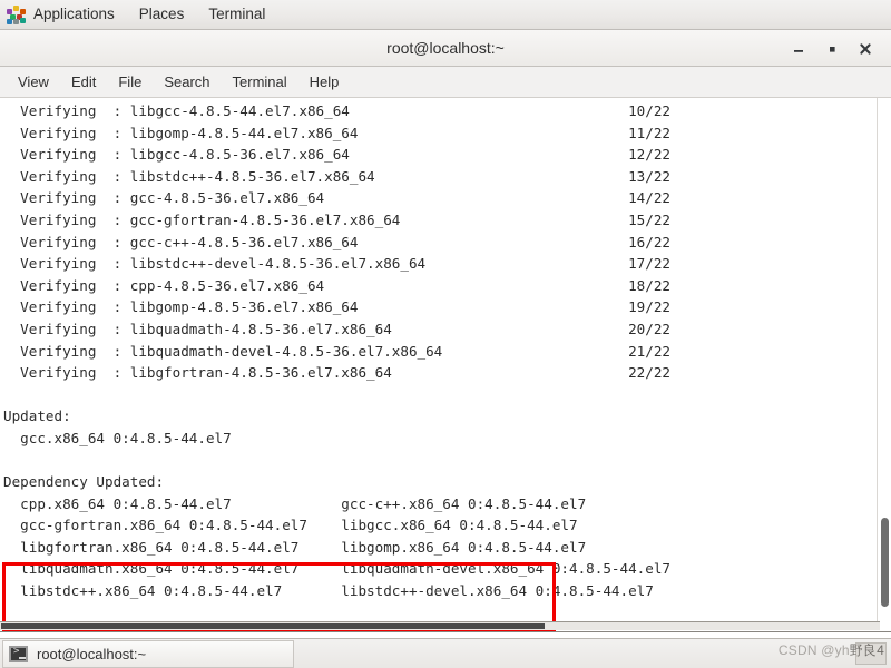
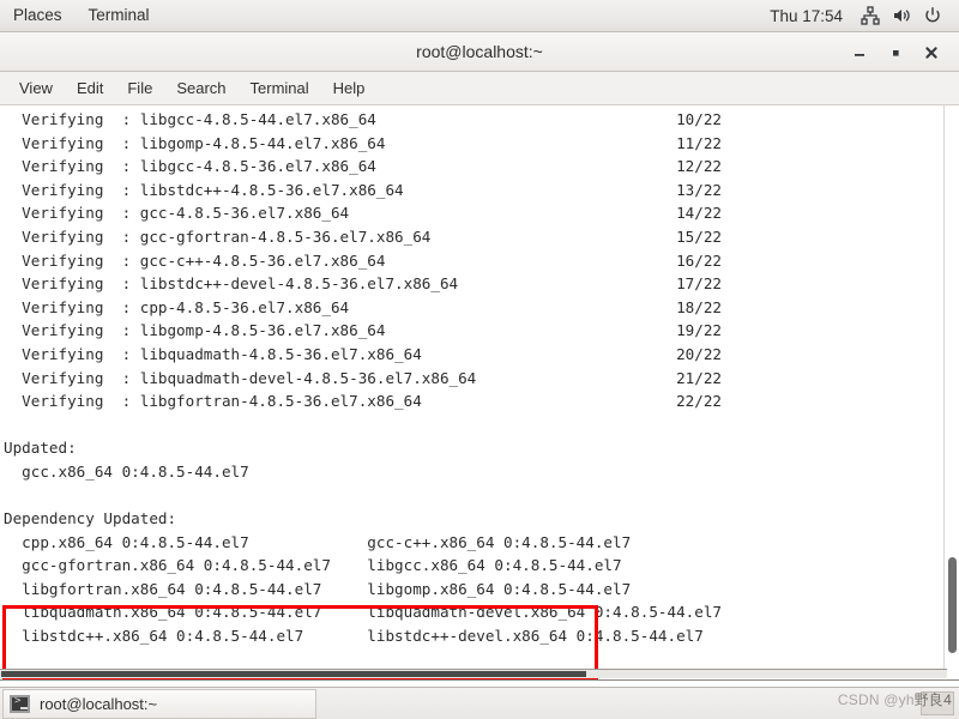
- Applications
  Places
  Terminal
+ Thu 17:54
  root@localhost:~
  View
  Edit
  File
  Search
  Terminal
  Help
  Verifying : libgcc-4.8.5-44.el7.x86_64 10/22
  Verifying : libgomp-4.8.5-44.el7.x86_64 11/22
  Verifying : libgcc-4.8.5-36.el7.x86_64 12/22
  Verifying : libstdc++-4.8.5-36.el7.x86_64 13/22
  Verifying : gcc-4.8.5-36.el7.x86_64 14/22
  Verifying : gcc-gfortran-4.8.5-36.el7.x86_64 15/22
  Verifying : gcc-c++-4.8.5-36.el7.x86_64 16/22
  Verifying : libstdc++-devel-4.8.5-36.el7.x86_64 17/22
  Verifying : cpp-4.8.5-36.el7.x86_64 18/22
  Verifying : libgomp-4.8.5-36.el7.x86_64 19/22
  Verifying : libquadmath-4.8.5-36.el7.x86_64 20/22
  Verifying : libquadmath-devel-4.8.5-36.el7.x86_64 21/22
  Verifying : libgfortran-4.8.5-36.el7.x86_64 22/22
  Updated:
  gcc.x86_64 0:4.8.5-44.el7
  Dependency Updated:
  cpp.x86_64 0:4.8.5-44.el7 gcc-c++.x86_64 0:4.8.5-44.el7
  gcc-gfortran.x86_64 0:4.8.5-44.el7 libgcc.x86_64 0:4.8.5-44.el7
  libgfortran.x86_64 0:4.8.5-44.el7 libgomp.x86_64 0:4.8.5-44.el7
  libquadmath.x86_64 0:4.8.5-44.el7 libquadmath-devel.x86_64 0:4.8.5-44.el7
  libstdc++.x86_64 0:4.8.5-44.el7 libstdc++-devel.x86_64 0:4.8.5-44.el7
  root@localhost:~
  CSDN @yh野良4
